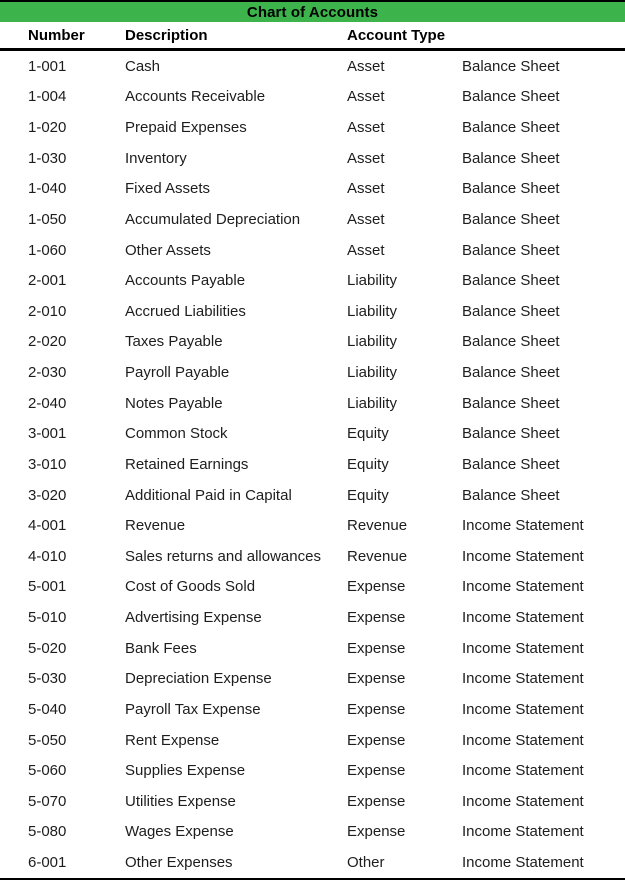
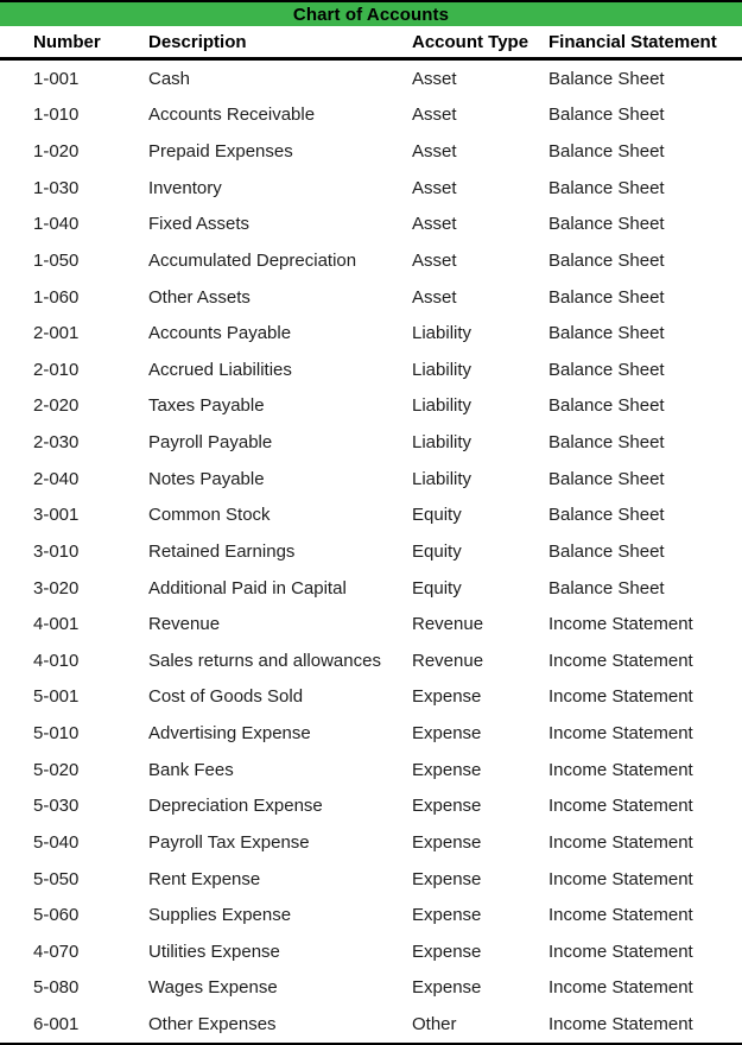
  Chart of Accounts
  Number
  Description
  Account Type
+ Financial Statement
  1-001
  Cash
  Asset
  Balance Sheet
- 1-004
+ 1-010
  Accounts Receivable
  Asset
  Balance Sheet
  1-020
  Prepaid Expenses
  Asset
  Balance Sheet
  1-030
  Inventory
  Asset
  Balance Sheet
  1-040
  Fixed Assets
  Asset
  Balance Sheet
  1-050
  Accumulated Depreciation
  Asset
  Balance Sheet
  1-060
  Other Assets
  Asset
  Balance Sheet
  2-001
  Accounts Payable
  Liability
  Balance Sheet
  2-010
  Accrued Liabilities
  Liability
  Balance Sheet
  2-020
  Taxes Payable
  Liability
  Balance Sheet
  2-030
  Payroll Payable
  Liability
  Balance Sheet
  2-040
  Notes Payable
  Liability
  Balance Sheet
  3-001
  Common Stock
  Equity
  Balance Sheet
  3-010
  Retained Earnings
  Equity
  Balance Sheet
  3-020
  Additional Paid in Capital
  Equity
  Balance Sheet
  4-001
  Revenue
  Revenue
  Income Statement
  4-010
  Sales returns and allowances
  Revenue
  Income Statement
  5-001
  Cost of Goods Sold
  Expense
  Income Statement
  5-010
  Advertising Expense
  Expense
  Income Statement
  5-020
  Bank Fees
  Expense
  Income Statement
  5-030
  Depreciation Expense
  Expense
  Income Statement
  5-040
  Payroll Tax Expense
  Expense
  Income Statement
  5-050
  Rent Expense
  Expense
  Income Statement
  5-060
  Supplies Expense
  Expense
  Income Statement
- 5-070
+ 4-070
  Utilities Expense
  Expense
  Income Statement
  5-080
  Wages Expense
  Expense
  Income Statement
  6-001
  Other Expenses
  Other
  Income Statement
